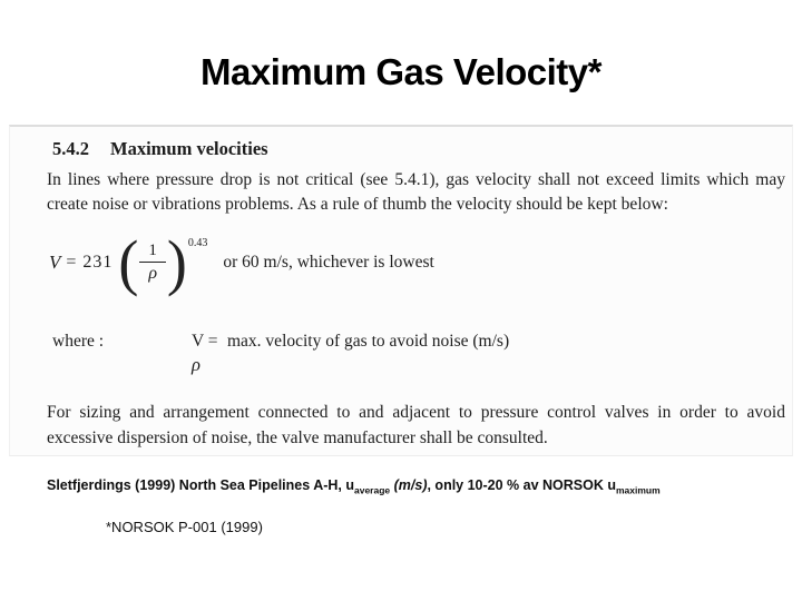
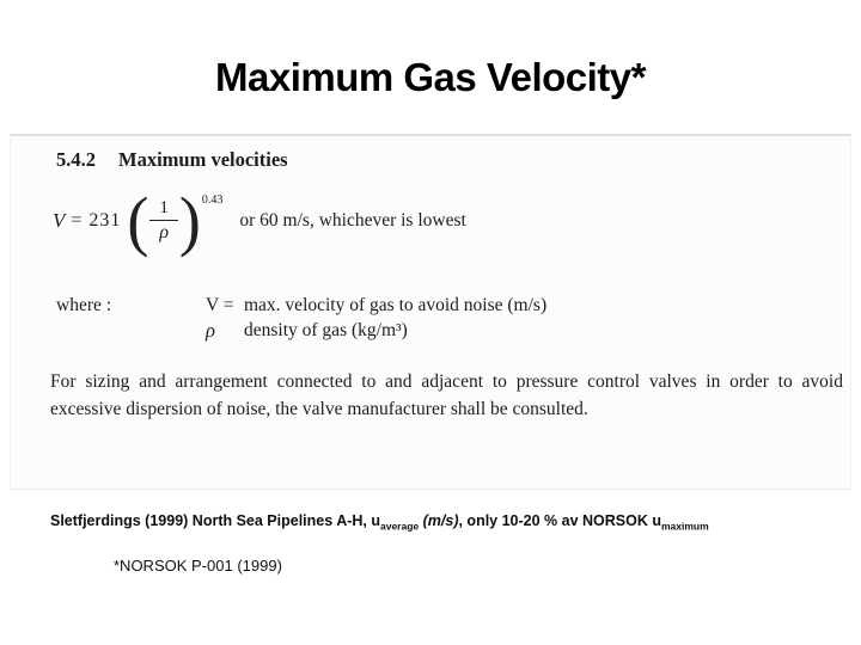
  Maximum Gas Velocity*
  5.4.2 Maximum velocities
- In lines where pressure drop is not critical (see 5.4.1), gas velocity shall not exceed limits which may create noise or vibrations problems. As a rule of thumb the velocity should be kept below:
  V
  = 231
  (
  1
  ρ
  )
  0.43
  or 60 m/s, whichever is lowest
  where :
  V =
  max. velocity of gas to avoid noise (m/s)
  ρ
+ density of gas (kg/m³)
  For sizing and arrangement connected to and adjacent to pressure control valves in order to avoid excessive dispersion of noise, the valve manufacturer shall be consulted.
  Sletfjerdings (1999) North Sea Pipelines A-H, uaverage (m/s), only 10-20 % av NORSOK umaximum
  *NORSOK P-001 (1999)
